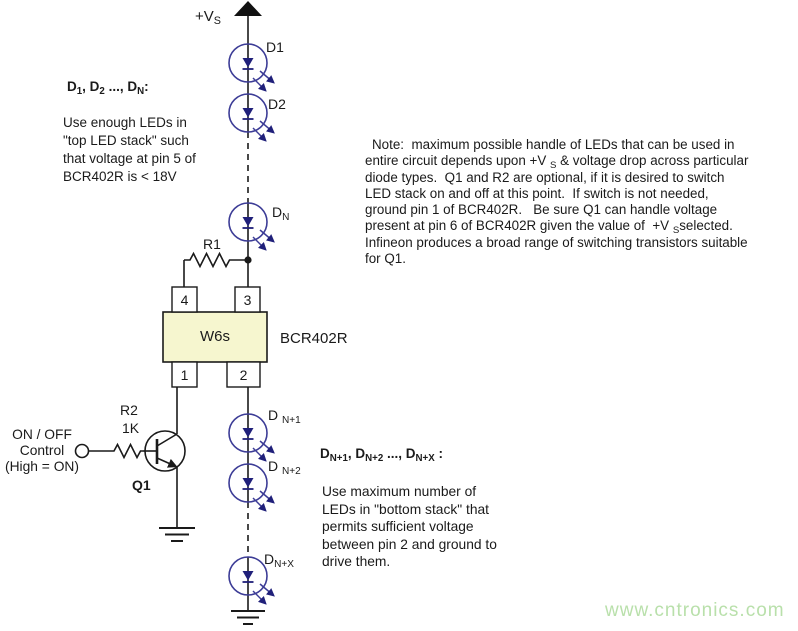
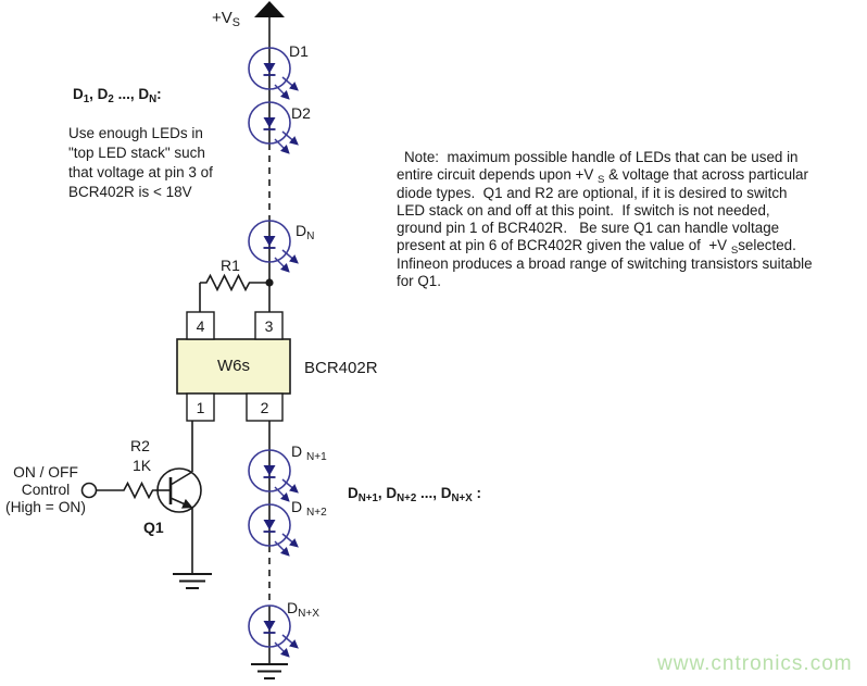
  +VS
  D1
  D2
  DN
  R1
  R2
  1K
  Q1
  W6s
  BCR402R
  4
  3
  1
  2
  D N+1
  D N+2
  DN+X
  ON / OFF
  Control
  (High = ON)
  D1, D2 ..., DN:
  Use enough LEDs in
  "top LED stack" such
- that voltage at pin 5 of
+ that voltage at pin 3 of
  BCR402R is < 18V
  Note: maximum possible handle of LEDs that can be used in
- entire circuit depends upon +V S & voltage drop across particular
+ entire circuit depends upon +V S & voltage that across particular
  diode types. Q1 and R2 are optional, if it is desired to switch
  LED stack on and off at this point. If switch is not needed,
  ground pin 1 of BCR402R. Be sure Q1 can handle voltage
  present at pin 6 of BCR402R given the value of +V Sselected.
  Infineon produces a broad range of switching transistors suitable
  for Q1.
  DN+1, DN+2 ..., DN+X :
- Use maximum number of
- LEDs in "bottom stack" that
- permits sufficient voltage
- between pin 2 and ground to
- drive them.
  www.cntronics.com
